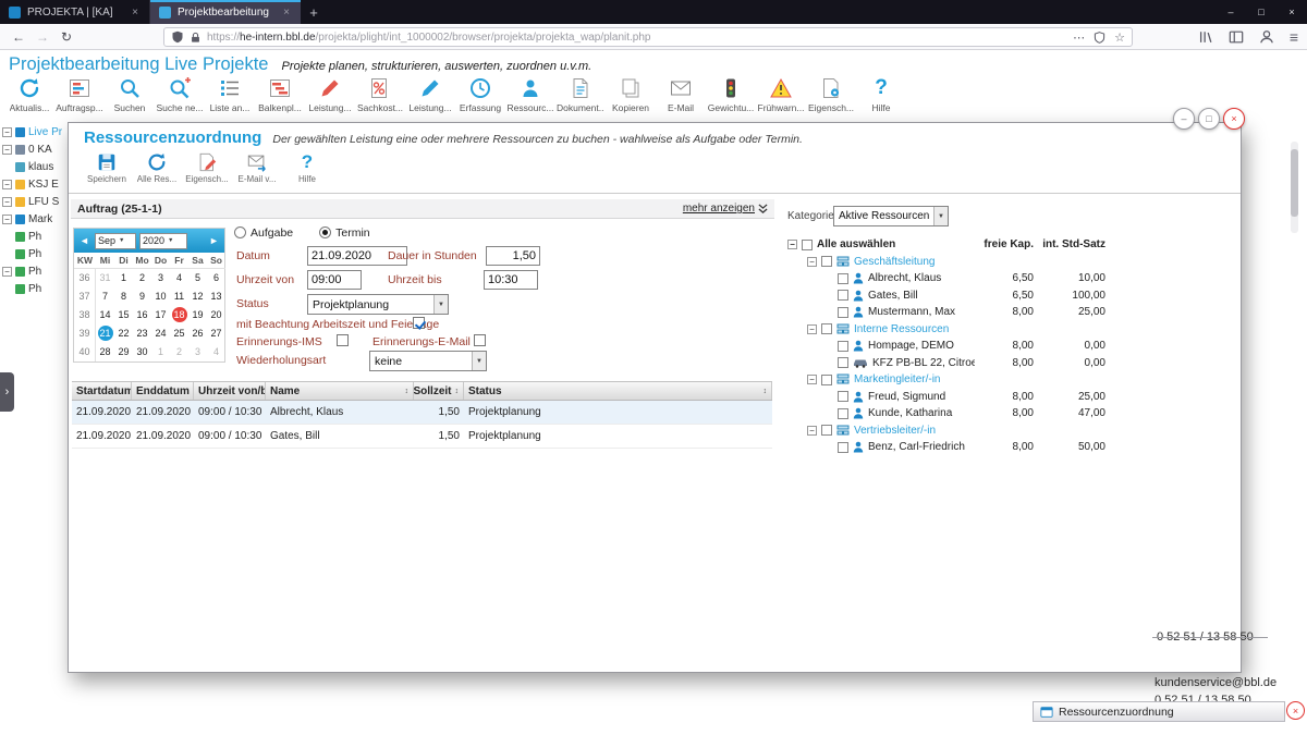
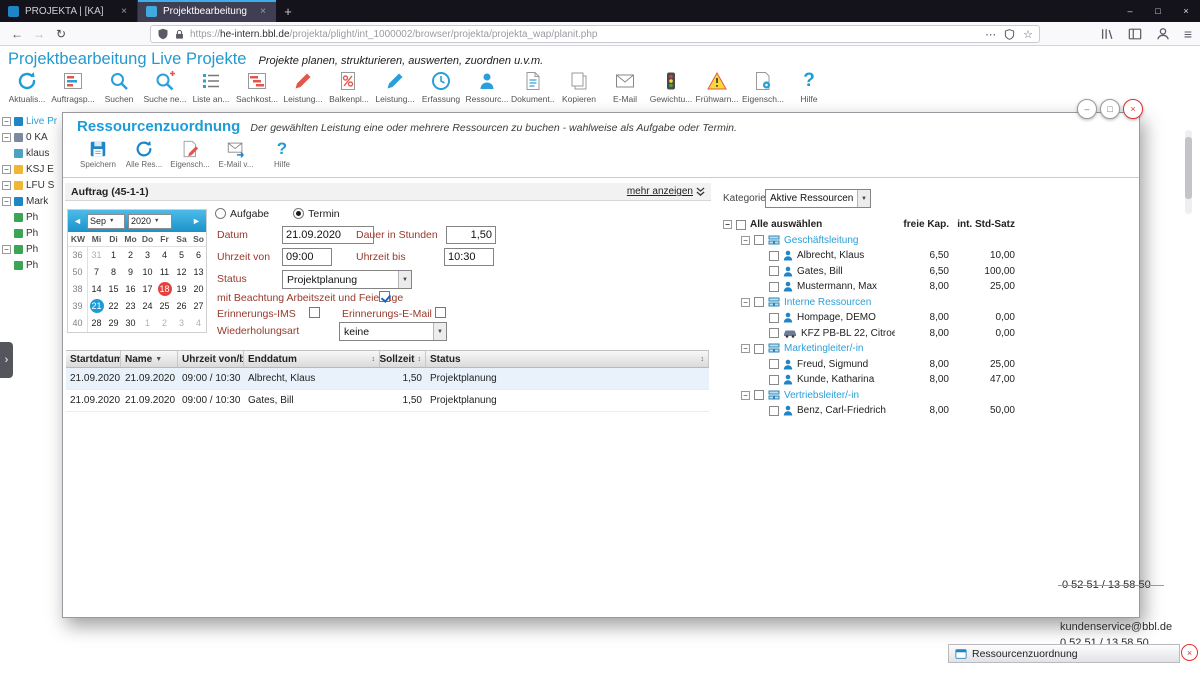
  PROJEKTA | [KA]
  ×
  Projektbearbeitung
  ×
  +
  –
  □
  ×
  ←
  →
  ↻
  https://he-intern.bbl.de/projekta/plight/int_1000002/browser/projekta/projekta_wap/planit.php
  ⋯
  ☆
  ≡
  Projektbearbeitung Live Projekte
  Projekte planen, strukturieren, auswerten, zuordnen u.v.m.
  Aktualis...
  Auftragsp...
  Suchen
  Suche ne...
  Liste an...
- Balkenpl...
+ Sachkost...
  Leistung...
- Sachkost...
+ Balkenpl...
  Leistung...
  Erfassung
  Ressourc...
  Dokument..
  Kopieren
  E-Mail
  Gewichtu...
  Frühwarn...
  Eigensch...
  ?
  Hilfe
  −
  Live Pr
  −
  0 KA
  klaus
  −
  KSJ E
  −
  LFU S
  −
  Mark
  Ph
  Ph
  −
  Ph
  Ph
  ›
  kundenservice@bbl.de
  0 52 51 / 13 58 50
  Ressourcenzuordnung
  Der gewählten Leistung eine oder mehrere Ressourcen zu buchen - wahlweise als Aufgabe oder Termin.
  Speichern
  Alle Res...
  Eigensch...
  E-Mail v...
  ?
  Hilfe
- Auftrag (25-1-1)
+ Auftrag (45-1-1)
  mehr anzeigen
  ◄
  Sep
  2020
  ►
  KW
  Mi
  Di
  Mo
  Do
  Fr
  Sa
  So
  36
  31
  1
  2
  3
  4
  5
  6
- 37
+ 50
  7
  8
  9
  10
  11
  12
  13
  38
  14
  15
  16
  17
  18
  19
  20
  39
  21
  22
  23
  24
  25
  26
  27
  40
  28
  29
  30
  1
  2
  3
  4
  Aufgabe
  Termin
  Datum
  21.09.2020
  Dauer in Stunden
  1,50
  Uhrzeit von
  09:00
  Uhrzeit bis
  10:30
  Status
  Projektplanung
  mit Beachtung Arbeitszeit und Feiege
  Erinnerungs-IMS
  Erinnerungs-E-Mail
  Wiederholungsart
  keine
  Startdatum
- Enddatum
+ Name
  Uhrzeit von/b
- Name
+ Enddatum
  Sollzeit
  Status
  21.09.2020
  21.09.2020
  09:00 / 10:30
  Albrecht, Klaus
  1,50
  Projektplanung
  21.09.2020
  21.09.2020
  09:00 / 10:30
  Gates, Bill
  1,50
  Projektplanung
  Kategorie
  Aktive Ressourcen
  −
  Alle auswählen
  freie Kap.
  int. Std-Satz
  −
  Geschäftsleitung
  Albrecht, Klaus
  6,50
  10,00
  Gates, Bill
  6,50
  100,00
  Mustermann, Max
  8,00
  25,00
  −
  Interne Ressourcen
  Hompage, DEMO
  8,00
  0,00
  KFZ PB-BL 22, Citroe
  8,00
  0,00
  −
  Marketingleiter/-in
  Freud, Sigmund
  8,00
  25,00
  Kunde, Katharina
  8,00
  47,00
  −
  Vertriebsleiter/-in
  Benz, Carl-Friedrich
  8,00
  50,00
  –
  □
  ×
  Ressourcenzuordnung
  ×
